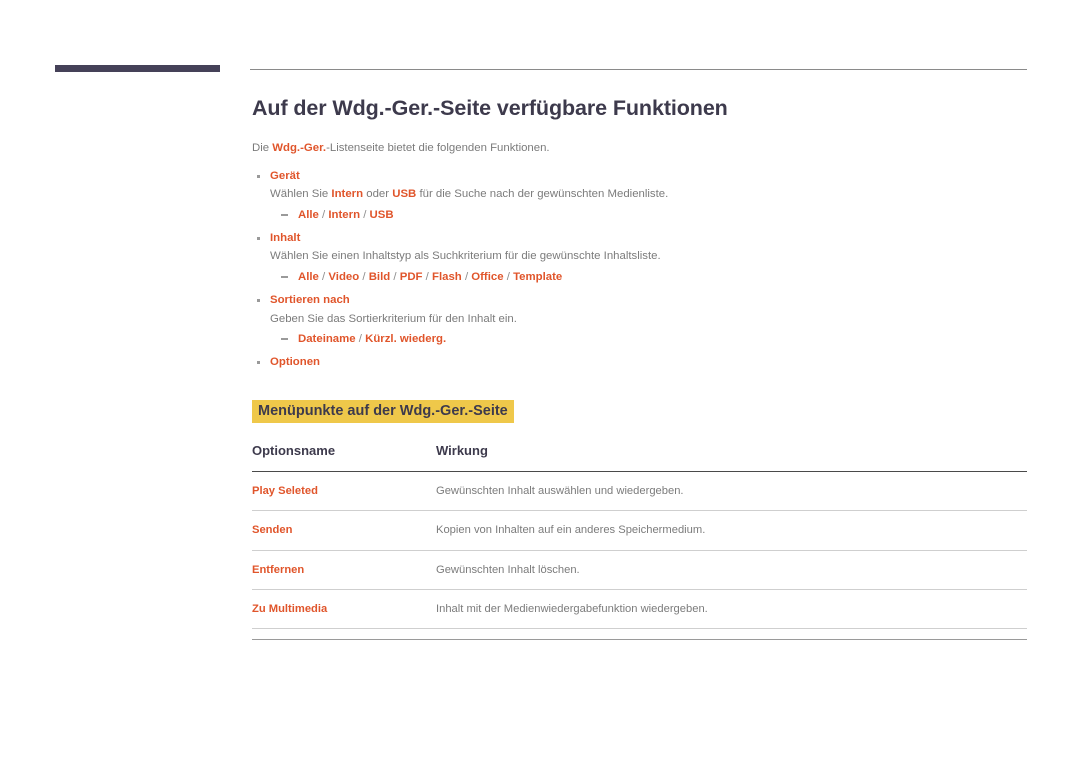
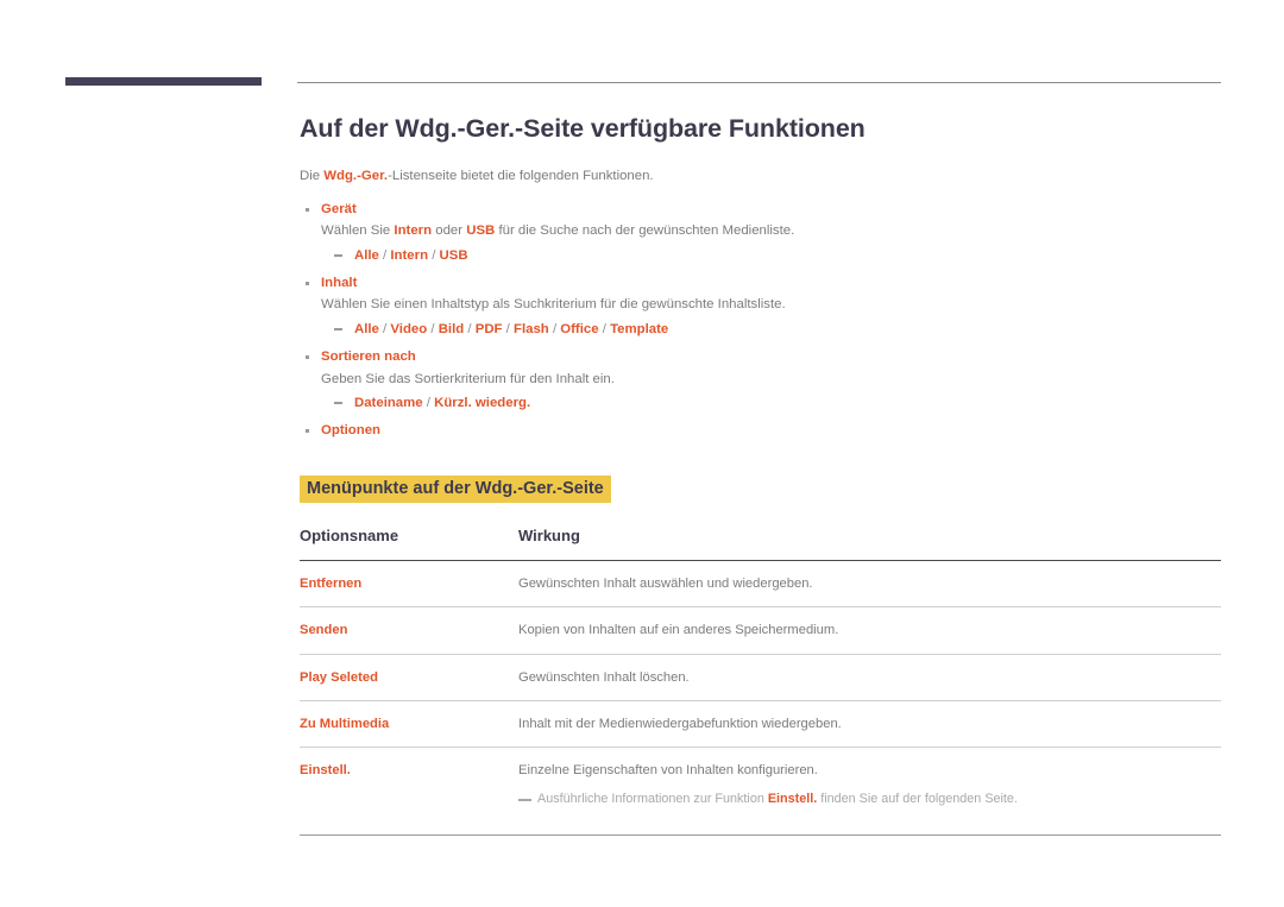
  Auf der Wdg.-Ger.-Seite verfügbare Funktionen
  Die Wdg.-Ger.-Listenseite bietet die folgenden Funktionen.
  Gerät
  Wählen Sie Intern oder USB für die Suche nach der gewünschten Medienliste.
  Alle / Intern / USB
  Inhalt
  Wählen Sie einen Inhaltstyp als Suchkriterium für die gewünschte Inhaltsliste.
  Alle / Video / Bild / PDF / Flash / Office / Template
  Sortieren nach
  Geben Sie das Sortierkriterium für den Inhalt ein.
  Dateiname / Kürzl. wiederg.
  Optionen
  Menüpunkte auf der Wdg.-Ger.-Seite
  Optionsname	Wirkung
- Play Seleted	Gewünschten Inhalt auswählen und wiedergeben.
+ Entfernen	Gewünschten Inhalt auswählen und wiedergeben.
  Senden	Kopien von Inhalten auf ein anderes Speichermedium.
- Entfernen	Gewünschten Inhalt löschen.
+ Play Seleted	Gewünschten Inhalt löschen.
  Zu Multimedia	Inhalt mit der Medienwiedergabefunktion wiedergeben.
+ Einstell.	Einzelne Eigenschaften von Inhalten konfigurieren.Ausführliche Informationen zur Funktion Einstell. finden Sie auf der folgenden Seite.
